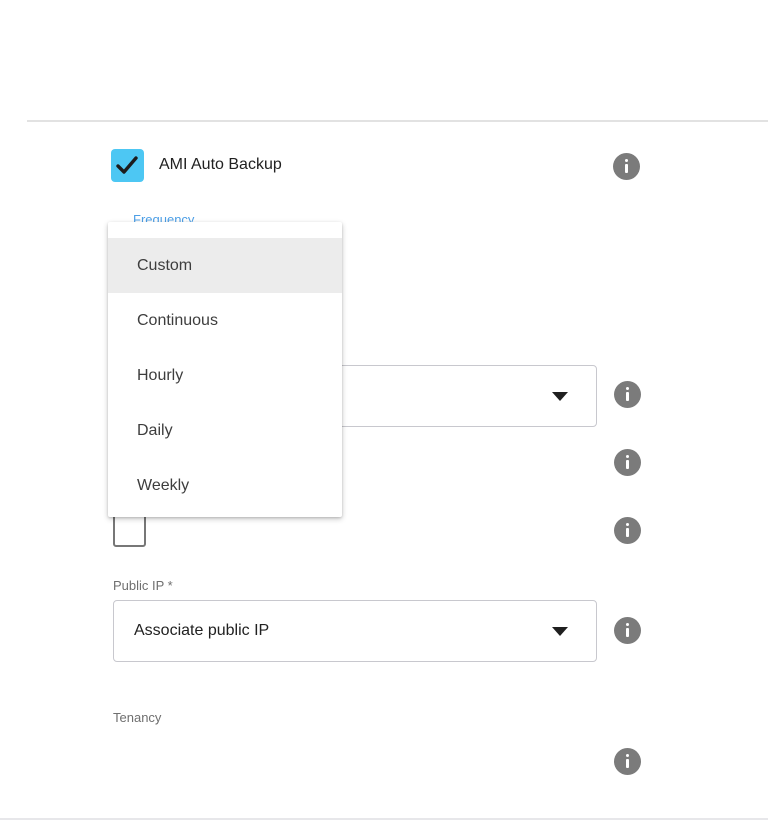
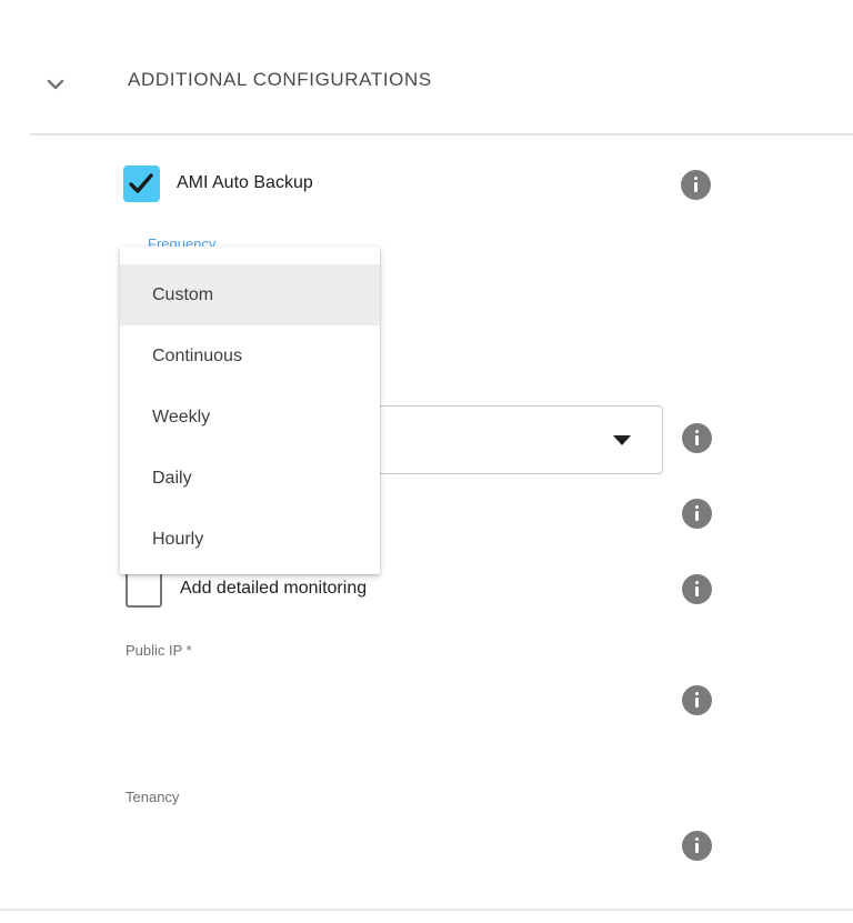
+ ADDITIONAL CONFIGURATIONS
  AMI Auto Backup
  Frequency
+ Add detailed monitoring
  Public IP *
- Associate public IP
  Tenancy
  Custom
  Continuous
- Hourly
+ Weekly
  Daily
- Weekly
+ Hourly
